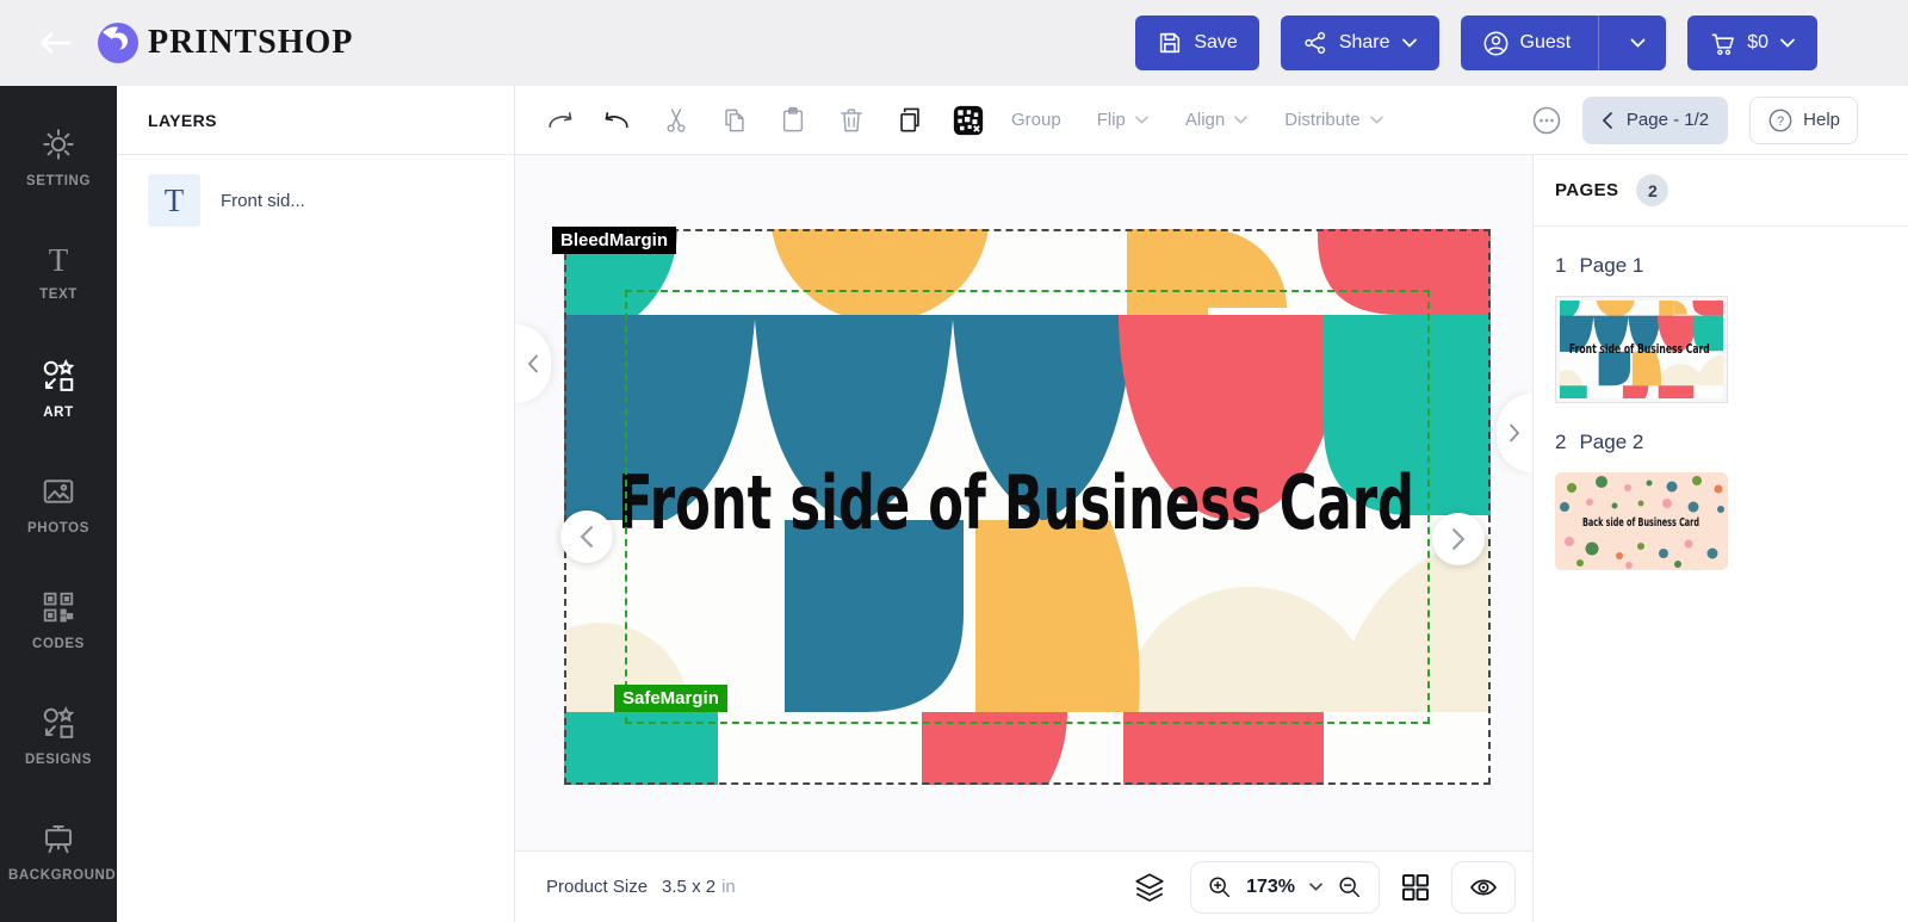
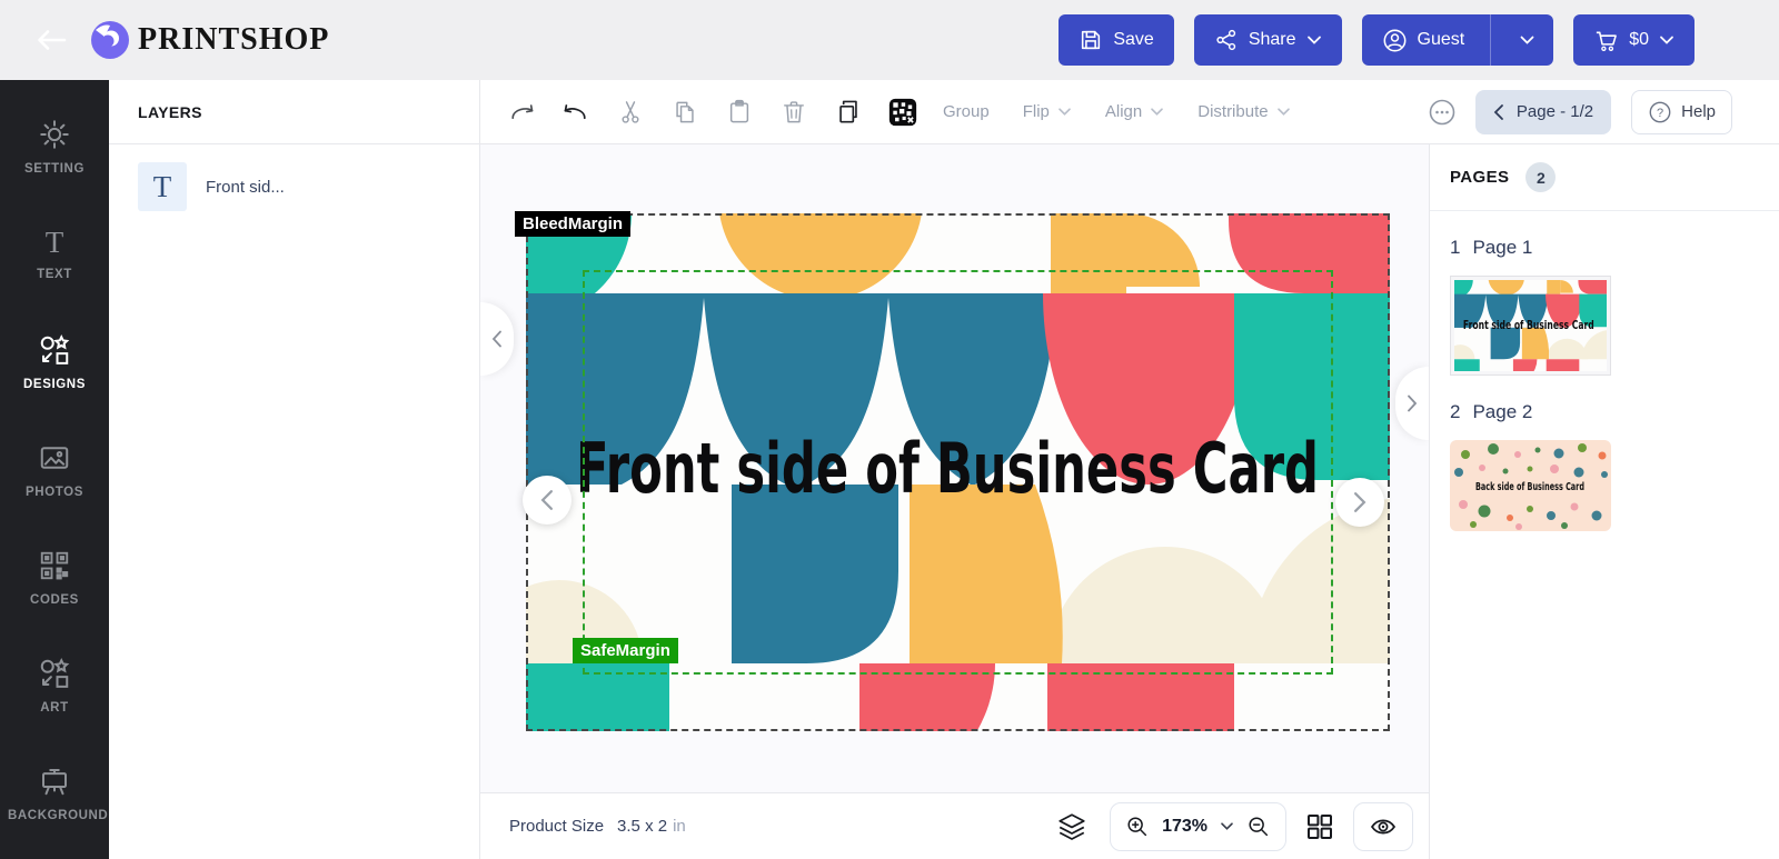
  PRINTSHOP
  Save
  Share
  Guest
  $0
  SETTING
  T
  TEXT
- ART
+ DESIGNS
  PHOTOS
  CODES
- DESIGNS
+ ART
  BACKGROUND
  LAYERS
  T
  Front sid...
  Group
  Flip
  Align
  Distribute
  Page - 1/2
  ?
  Help
  BleedMargin
  SafeMargin
  Product Size
  3.5 x 2
  in
  173%
  PAGES
  2
  1
  Page 1
  2
  Page 2
